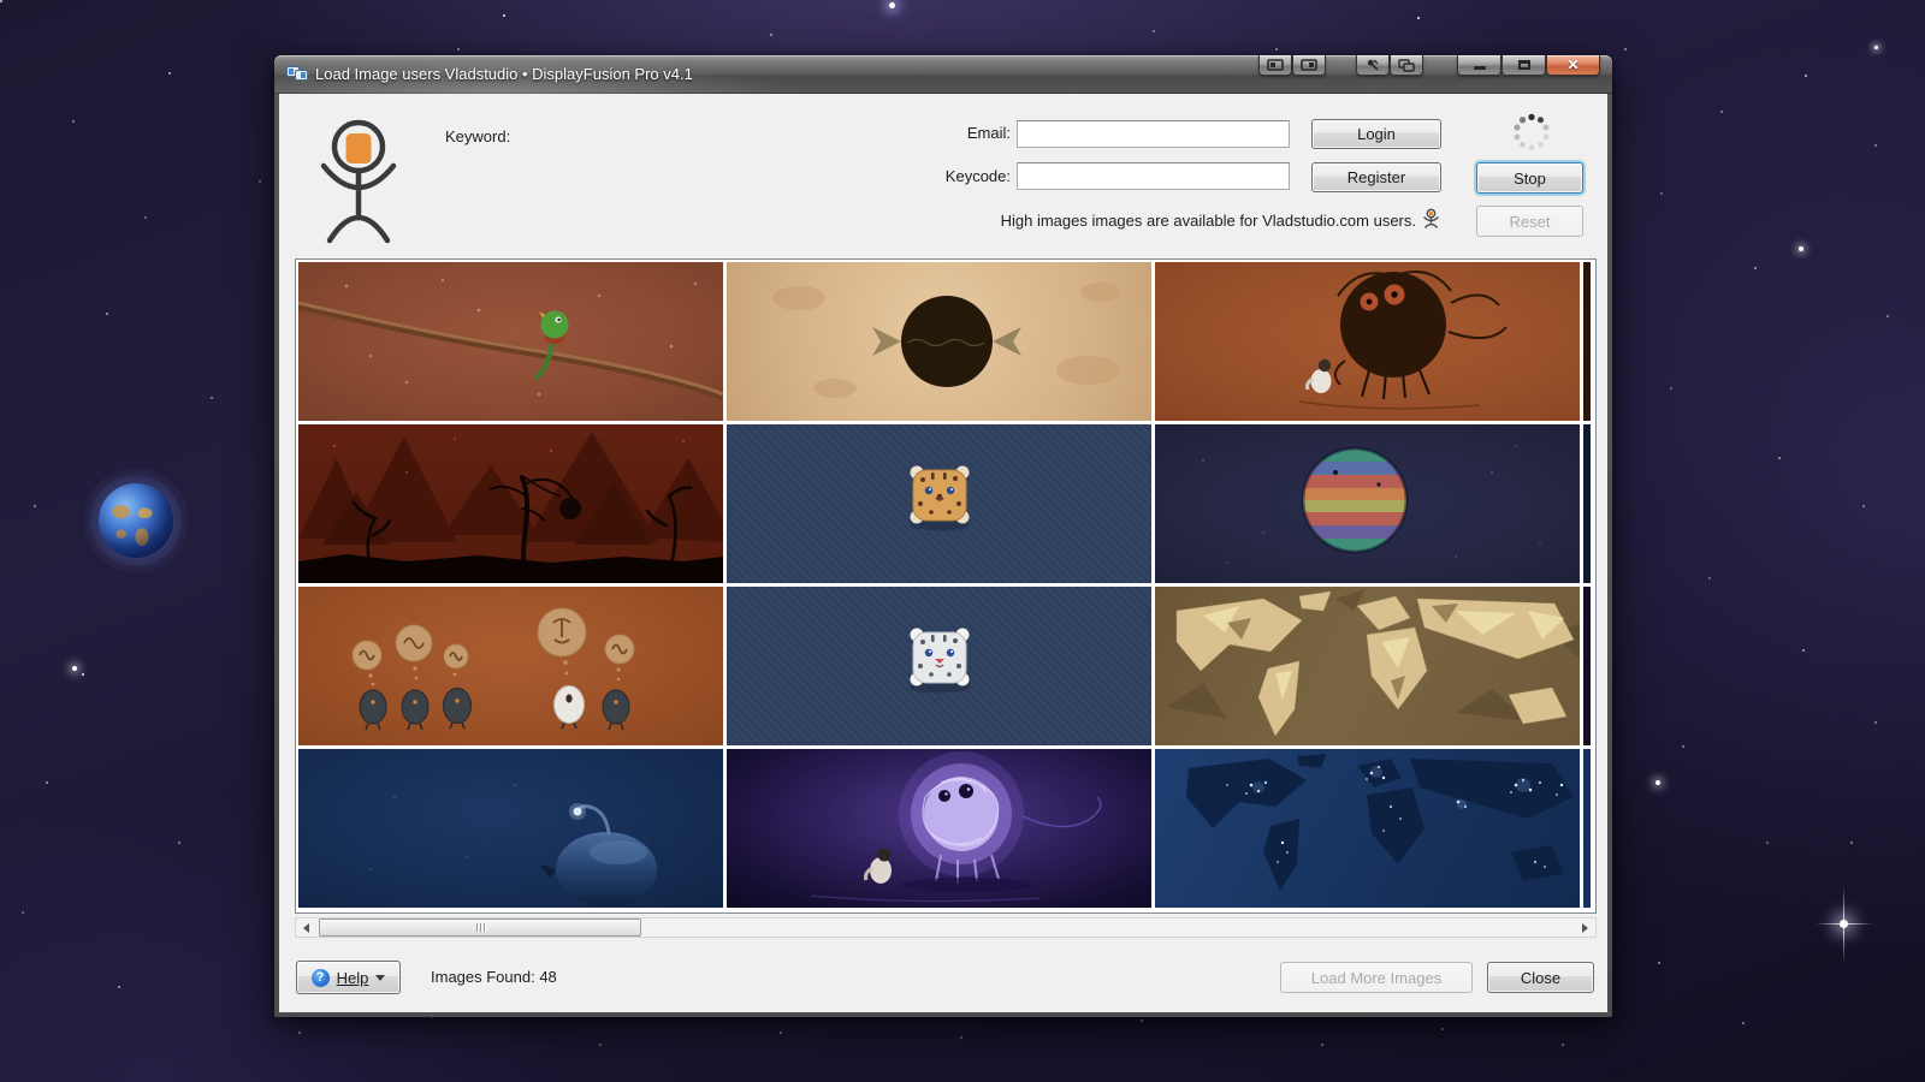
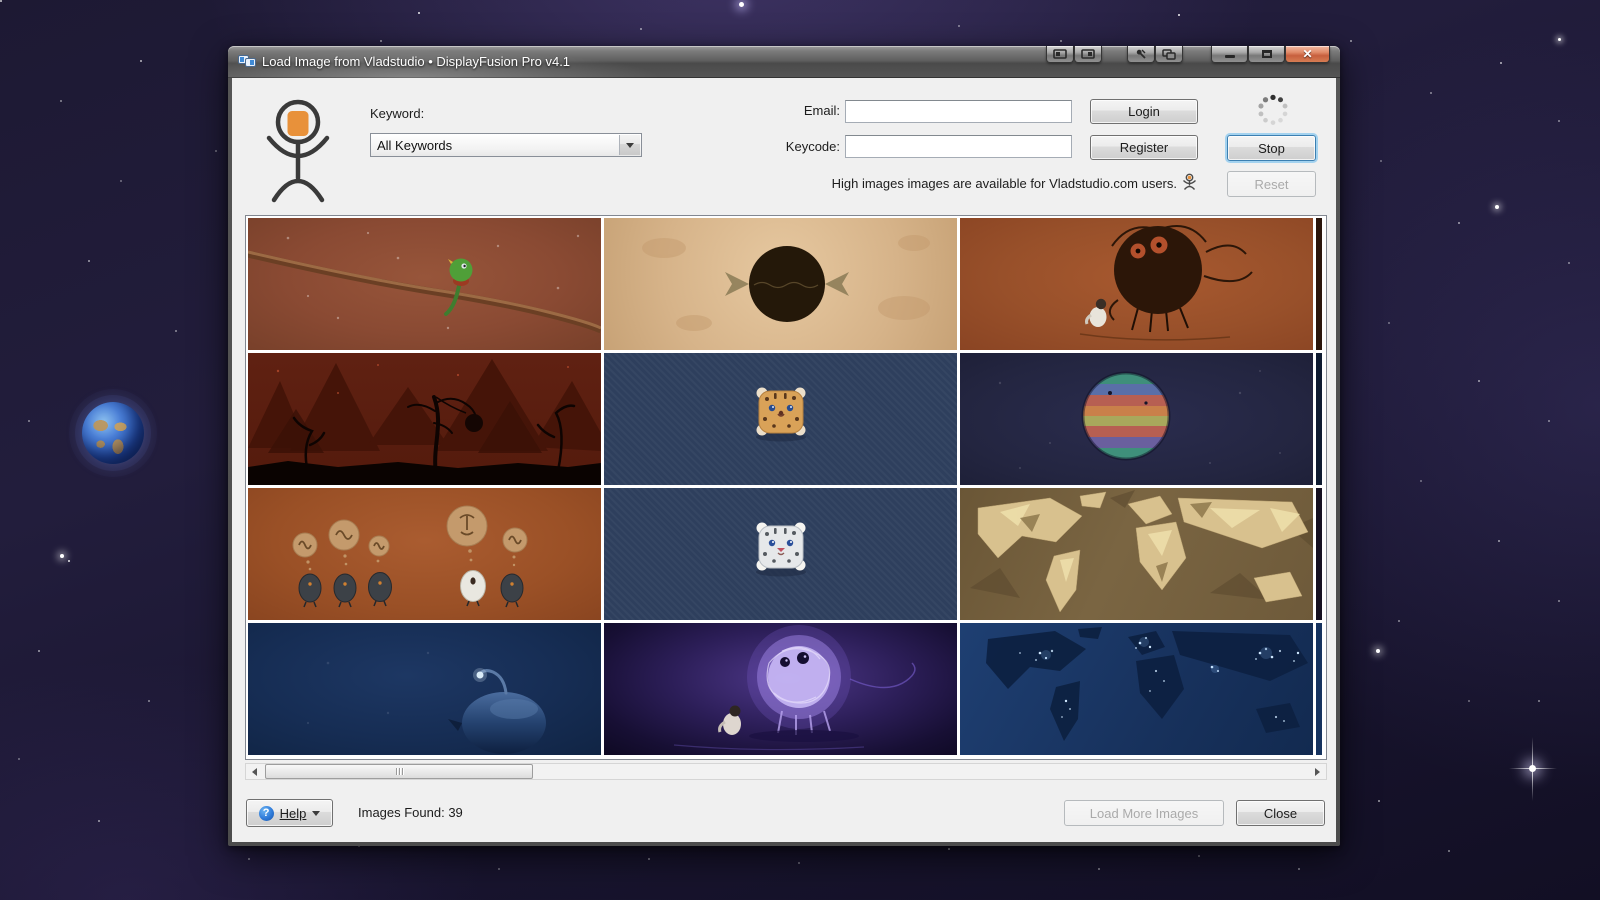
- Load Image users Vladstudio • DisplayFusion Pro v4.1
+ Load Image from Vladstudio • DisplayFusion Pro v4.1
  ✕
  Keyword:
+ All Keywords
  Email:
  Login
  Keycode:
  Register
  High images images are available for Vladstudio.com users.
  Stop
  Reset
  ?
  Help
- Images Found: 48
+ Images Found: 39
  Load More Images
  Close
